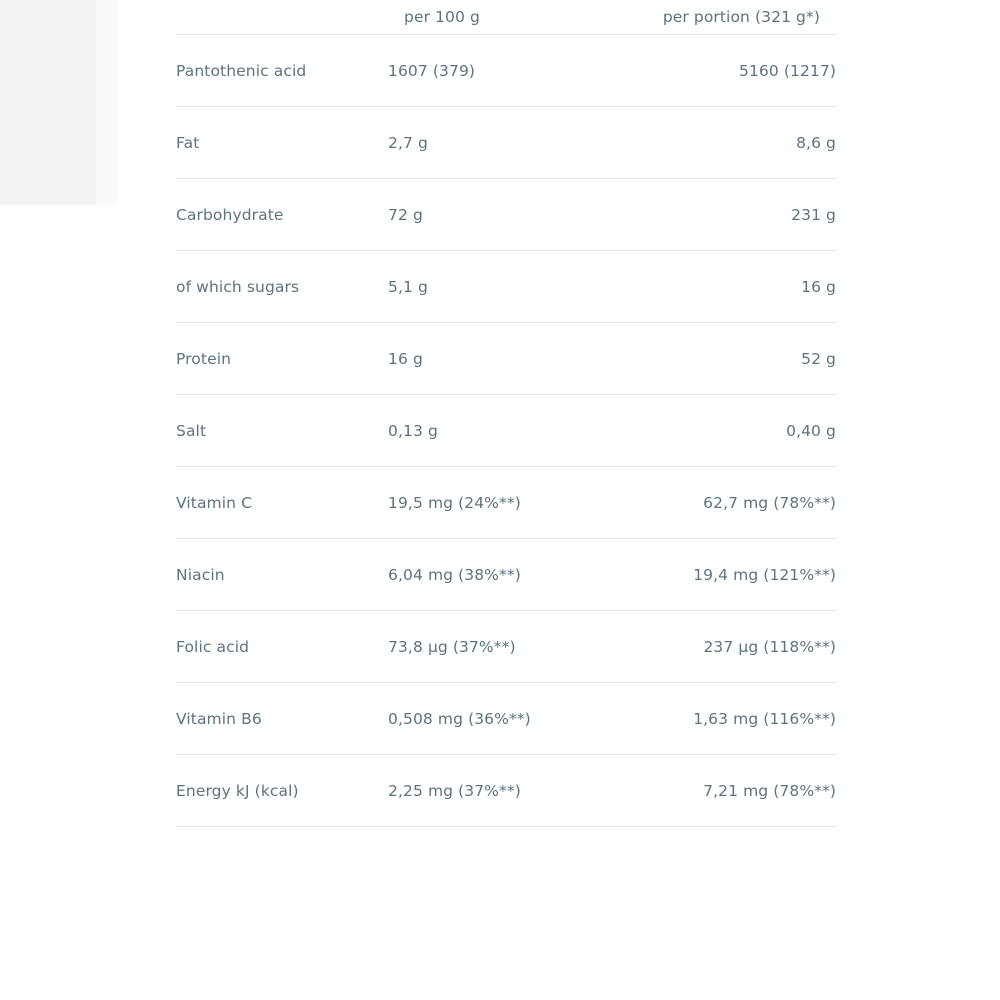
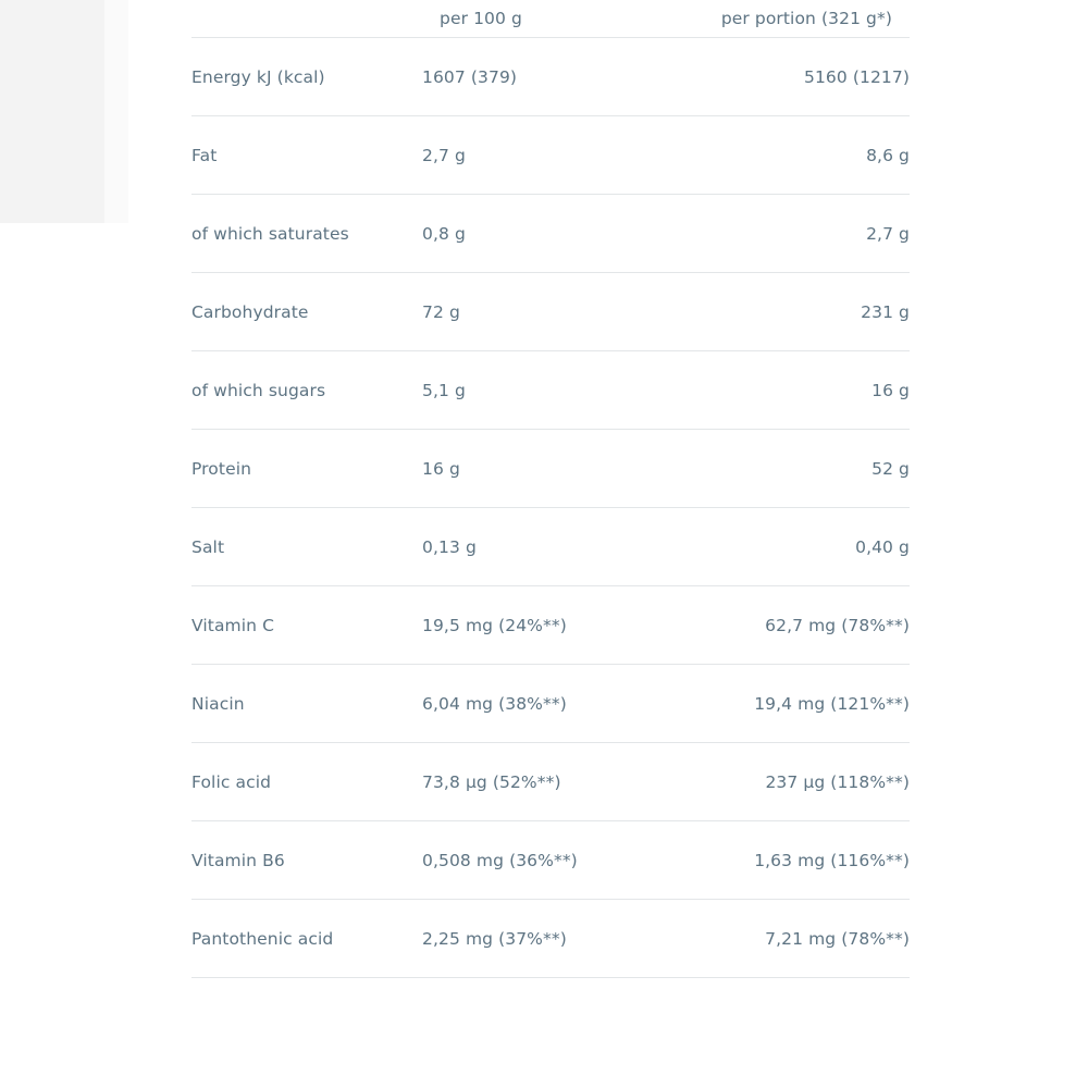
  	per 100 g	per portion (321 g*)
- Pantothenic acid	1607 (379)	5160 (1217)
+ Energy kJ (kcal)	1607 (379)	5160 (1217)
  Fat	2,7 g	8,6 g
+ of which saturates	0,8 g	2,7 g
  Carbohydrate	72 g	231 g
  of which sugars	5,1 g	16 g
  Protein	16 g	52 g
  Salt	0,13 g	0,40 g
  Vitamin C	19,5 mg (24%**)	62,7 mg (78%**)
  Niacin	6,04 mg (38%**)	19,4 mg (121%**)
- Folic acid	73,8 µg (37%**)	237 µg (118%**)
+ Folic acid	73,8 µg (52%**)	237 µg (118%**)
  Vitamin B6	0,508 mg (36%**)	1,63 mg (116%**)
- Energy kJ (kcal)	2,25 mg (37%**)	7,21 mg (78%**)
+ Pantothenic acid	2,25 mg (37%**)	7,21 mg (78%**)
